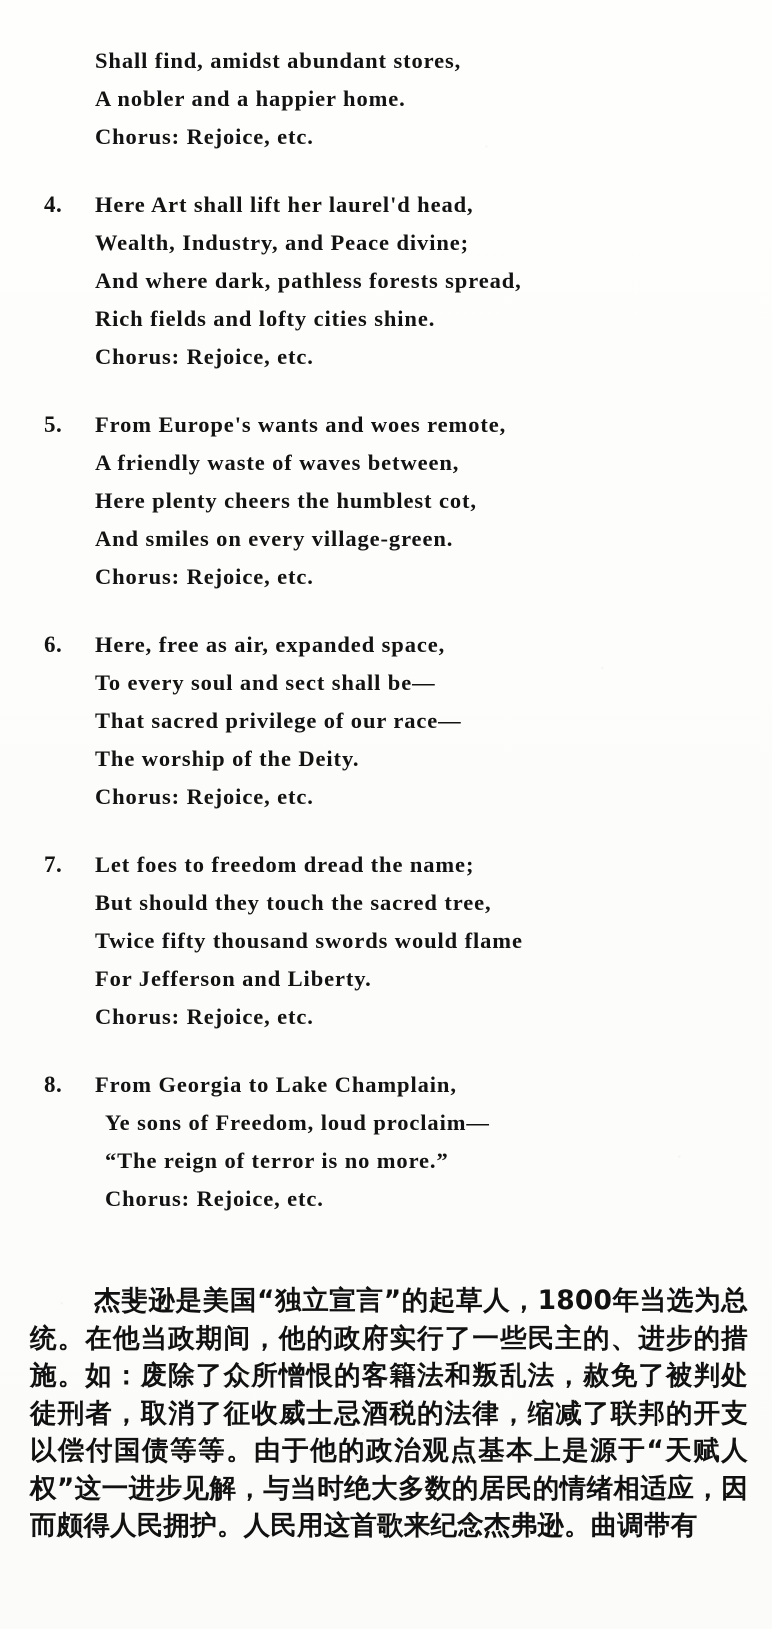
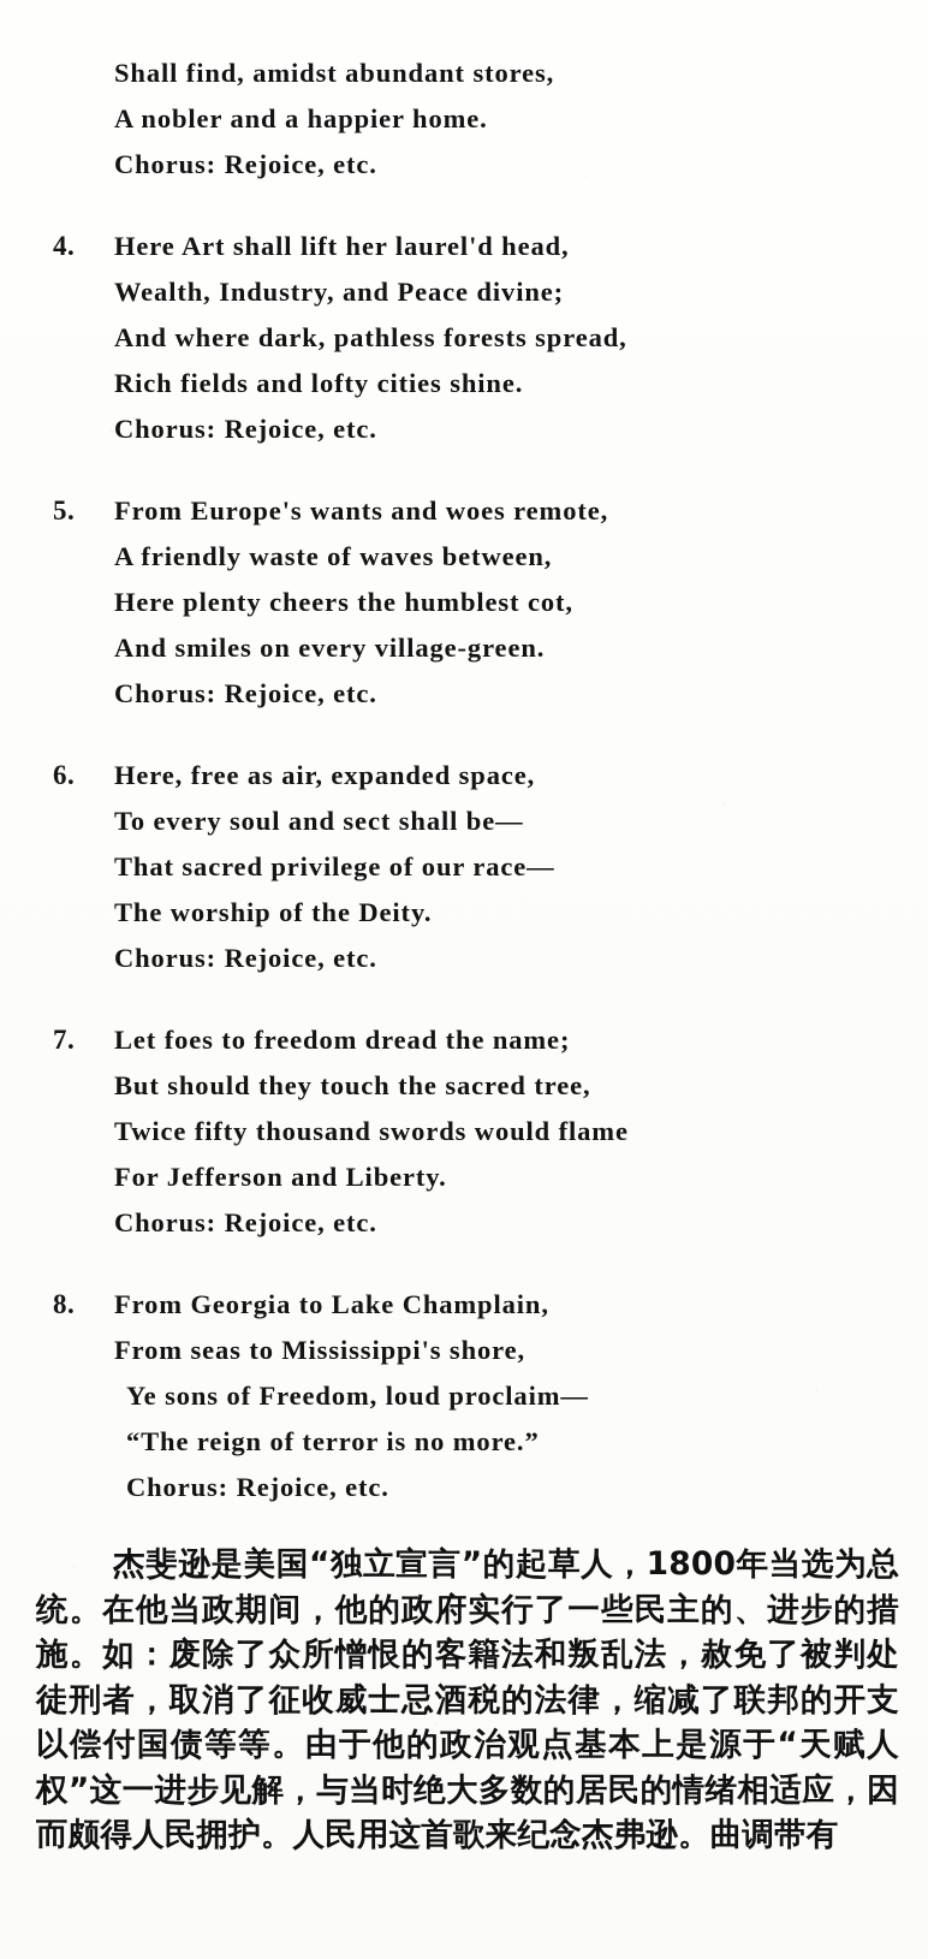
  Shall find, amidst abundant stores,
  A nobler and a happier home.
  Chorus: Rejoice, etc.
  4.
  Here Art shall lift her laurel'd head,
  Wealth, Industry, and Peace divine;
  And where dark, pathless forests spread,
  Rich fields and lofty cities shine.
  Chorus: Rejoice, etc.
  5.
  From Europe's wants and woes remote,
  A friendly waste of waves between,
  Here plenty cheers the humblest cot,
  And smiles on every village-green.
  Chorus: Rejoice, etc.
  6.
  Here, free as air, expanded space,
  To every soul and sect shall be—
  That sacred privilege of our race—
  The worship of the Deity.
  Chorus: Rejoice, etc.
  7.
  Let foes to freedom dread the name;
  But should they touch the sacred tree,
  Twice fifty thousand swords would flame
  For Jefferson and Liberty.
  Chorus: Rejoice, etc.
  8.
  From Georgia to Lake Champlain,
+ From seas to Mississippi's shore,
  Ye sons of Freedom, loud proclaim—
  “The reign of terror is no more.”
  Chorus: Rejoice, etc.
  杰斐逊是美国“独立宣言”的起草人，1800年当选为总统。在他当政期间，他的政府实行了一些民主的、进步的措施。如：废除了众所憎恨的客籍法和叛乱法，赦免了被判处徒刑者，取消了征收威士忌酒税的法律，缩减了联邦的开支以偿付国债等等。由于他的政治观点基本上是源于“天赋人权”这一进步见解，与当时绝大多数的居民的情绪相适应，因而颇得人民拥护。人民用这首歌来纪念杰弗逊。曲调带有
